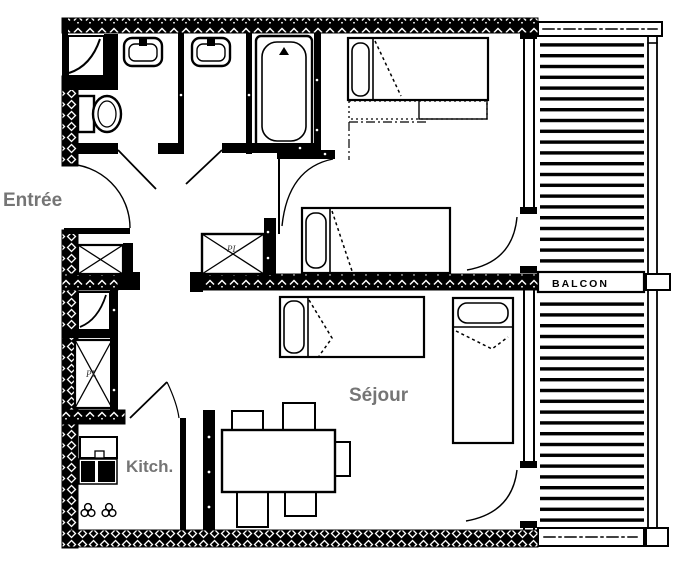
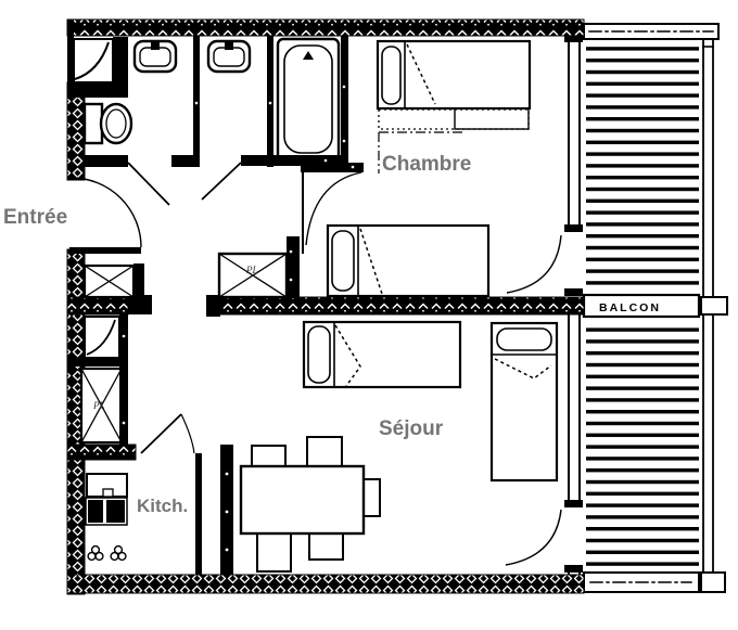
  Entrée
+ Chambre
  Séjour
  Kitch.
  BALCON
  PL
  PL
